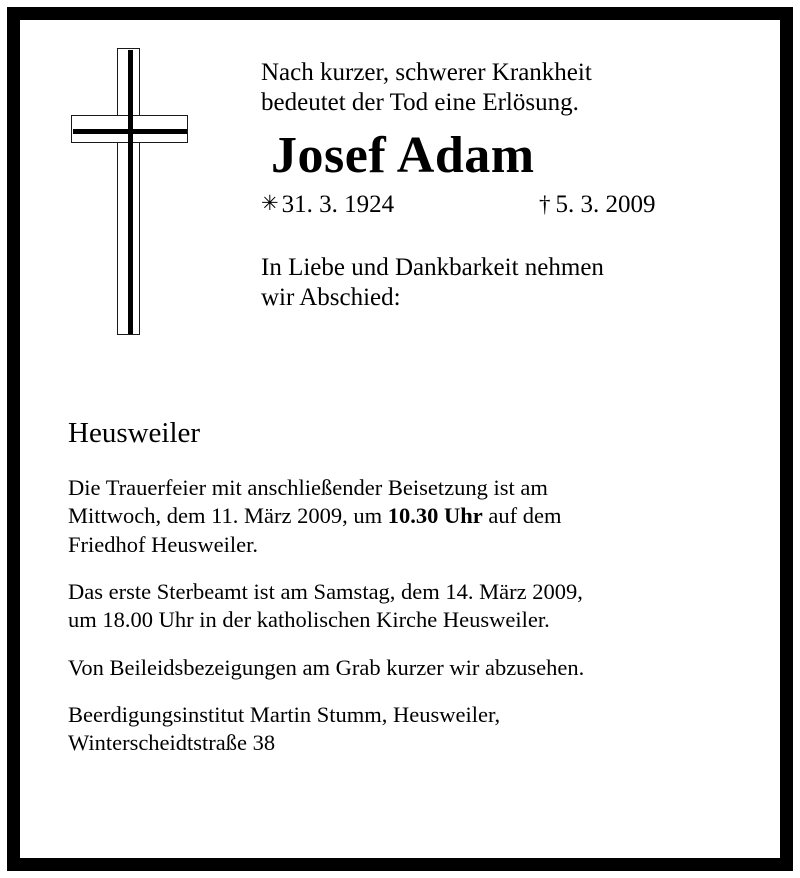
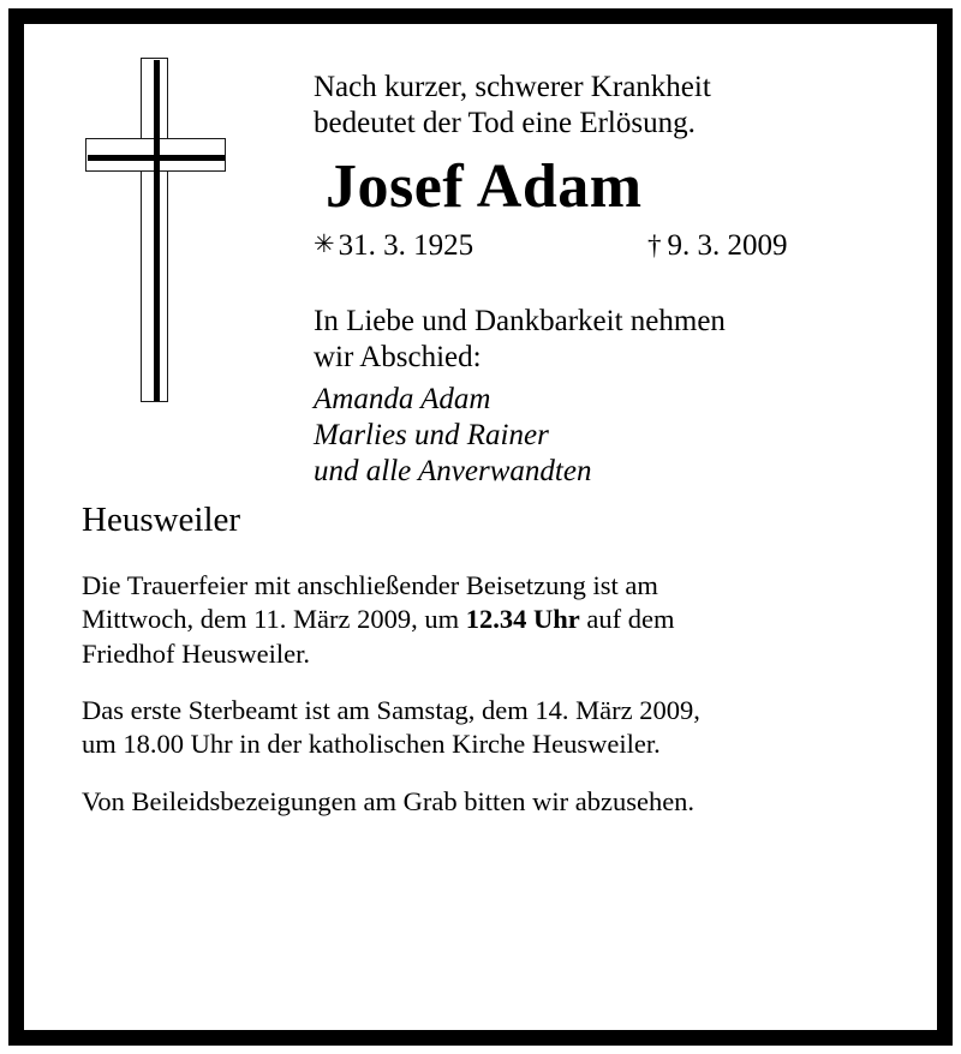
  Nach kurzer, schwerer Krankheit
  bedeutet der Tod eine Erlösung.
  Josef Adam
- ✳ 31. 3. 1924
+ ✳ 31. 3. 1925
- † 5. 3. 2009
+ † 9. 3. 2009
  In Liebe und Dankbarkeit nehmen
  wir Abschied:
+ Amanda Adam
+ Marlies und Rainer
+ und alle Anverwandten
  Heusweiler
  Die Trauerfeier mit anschließender Beisetzung ist am
- Mittwoch, dem 11. März 2009, um 10.30 Uhr auf dem
+ Mittwoch, dem 11. März 2009, um 12.34 Uhr auf dem
  Friedhof Heusweiler.
  Das erste Sterbeamt ist am Samstag, dem 14. März 2009,
  um 18.00 Uhr in der katholischen Kirche Heusweiler.
- Von Beileidsbezeigungen am Grab kurzer wir abzusehen.
+ Von Beileidsbezeigungen am Grab bitten wir abzusehen.
- Beerdigungsinstitut Martin Stumm, Heusweiler,
- Winterscheidtstraße 38
